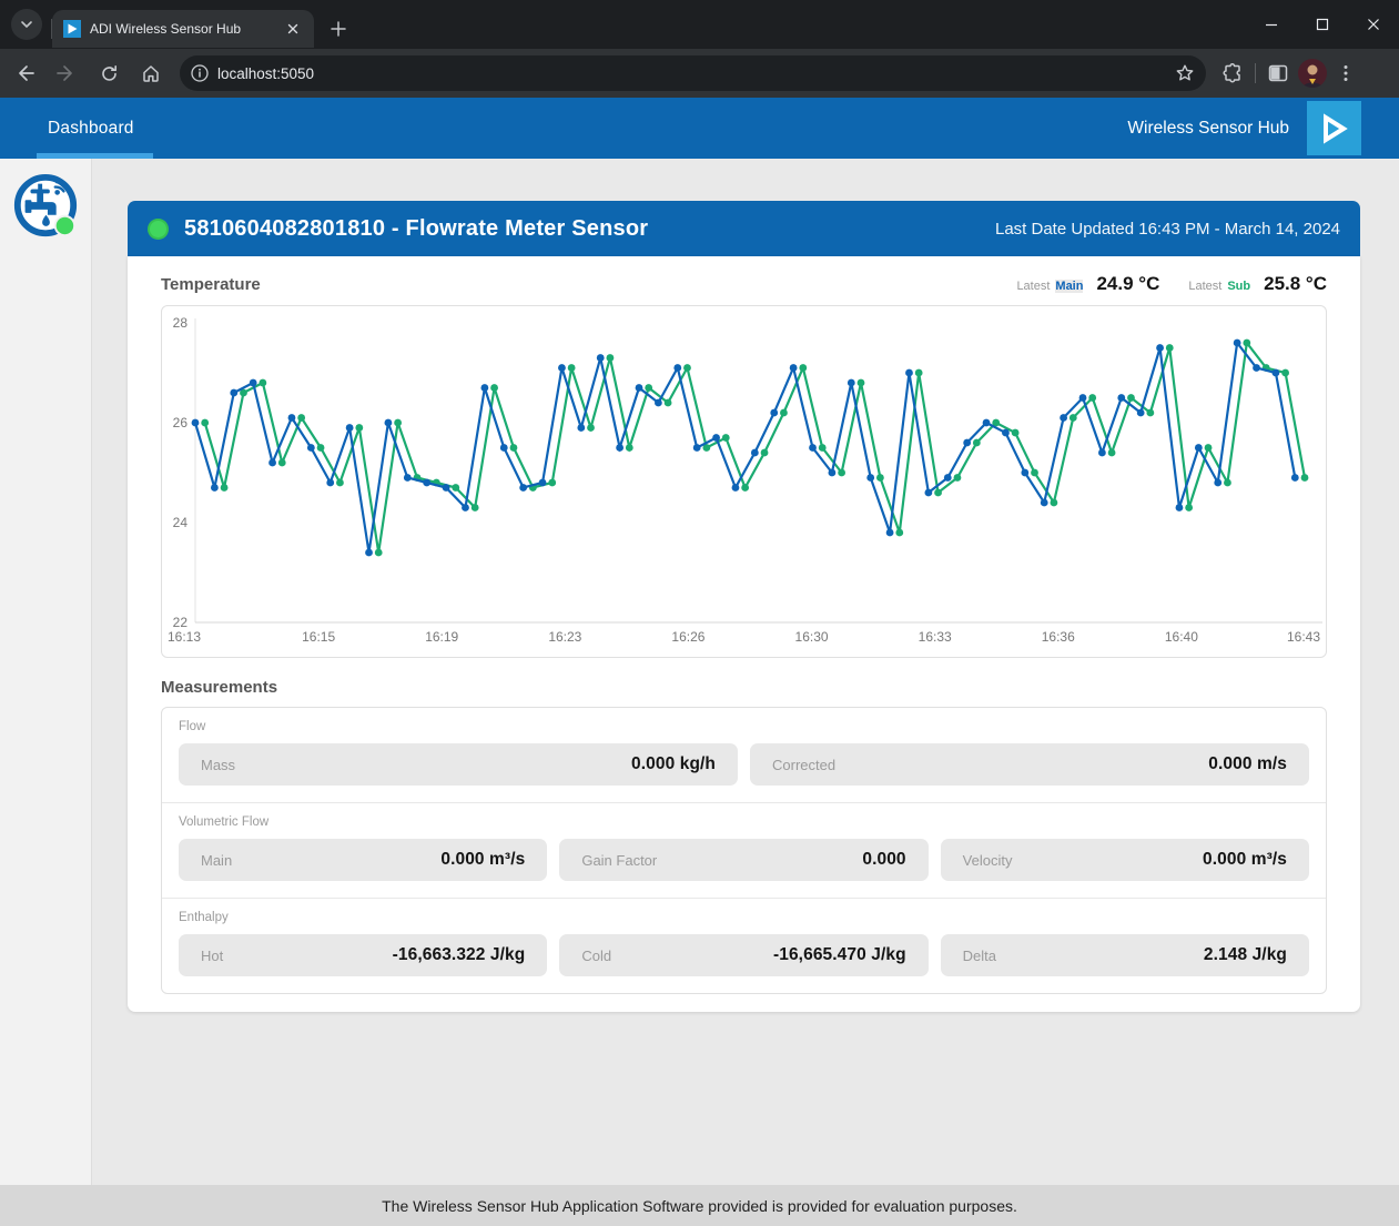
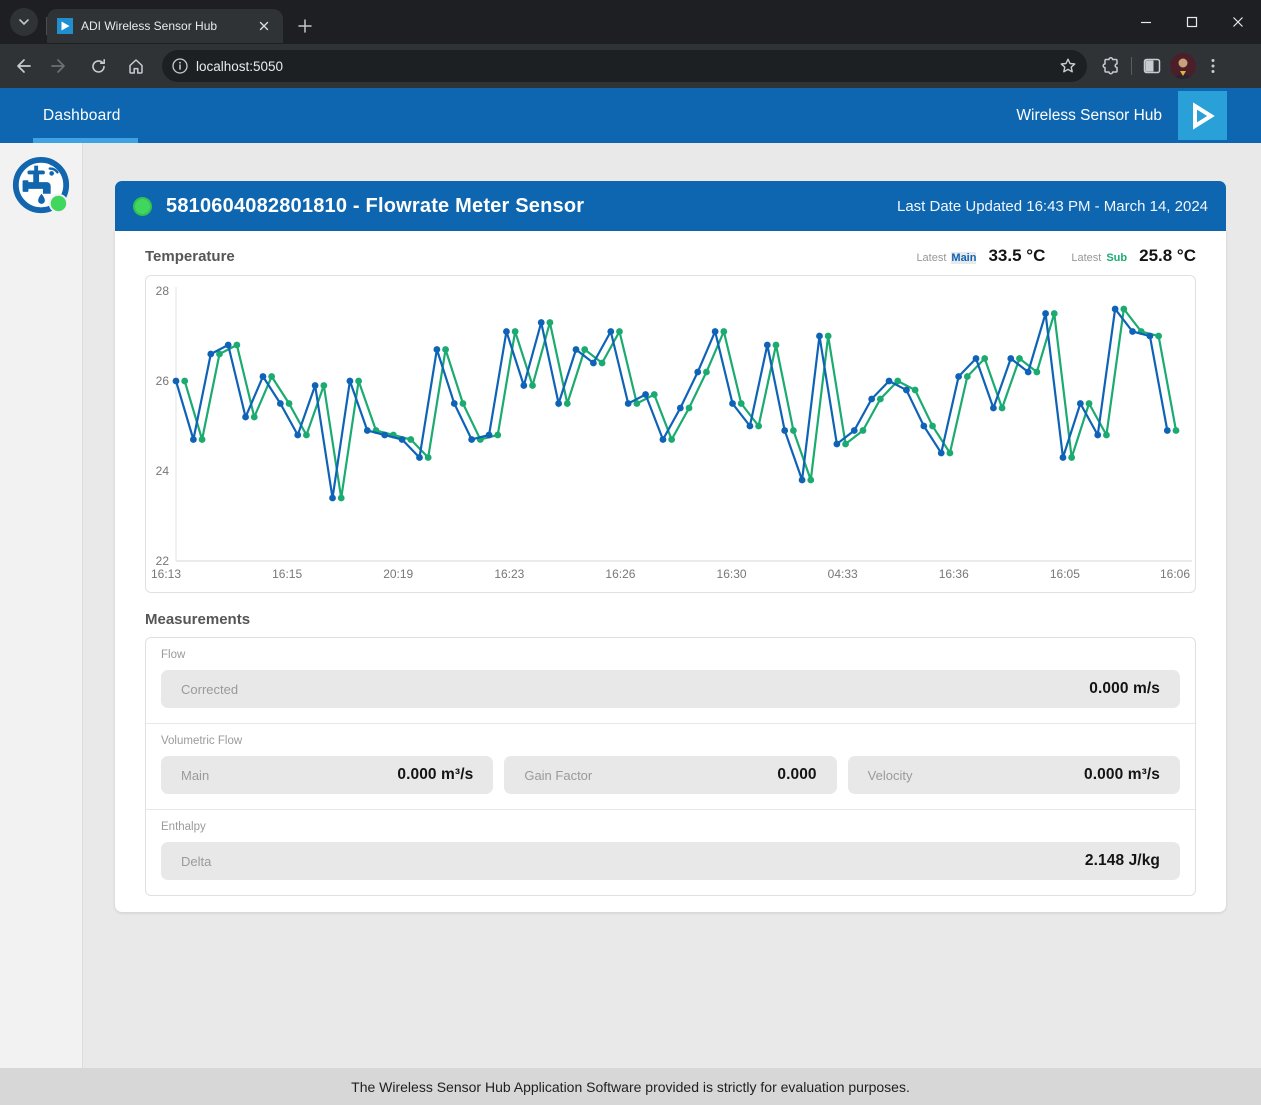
  ADI Wireless Sensor Hub
  localhost:5050
  Dashboard
  Wireless Sensor Hub
  5810604082801810 - Flowrate Meter Sensor
  Last Date Updated 16:43 PM - March 14, 2024
  Temperature
  Latest
  Main
- 24.9 °C
+ 33.5 °C
  Latest
  Sub
  25.8 °C
  28
  26
  24
  22
  16:13
  16:15
- 16:19
+ 20:19
  16:23
  16:26
  16:30
- 16:33
+ 04:33
  16:36
- 16:40
+ 16:05
- 16:43
+ 16:06
  Measurements
  Flow
- Mass
- 0.000 kg/h
  Corrected
  0.000 m/s
  Volumetric Flow
  Main
  0.000 m³/s
  Gain Factor
  0.000
  Velocity
  0.000 m³/s
  Enthalpy
- Hot
- -16,663.322 J/kg
- Cold
- -16,665.470 J/kg
  Delta
  2.148 J/kg
- The Wireless Sensor Hub Application Software provided is provided for evaluation purposes.
+ The Wireless Sensor Hub Application Software provided is strictly for evaluation purposes.
